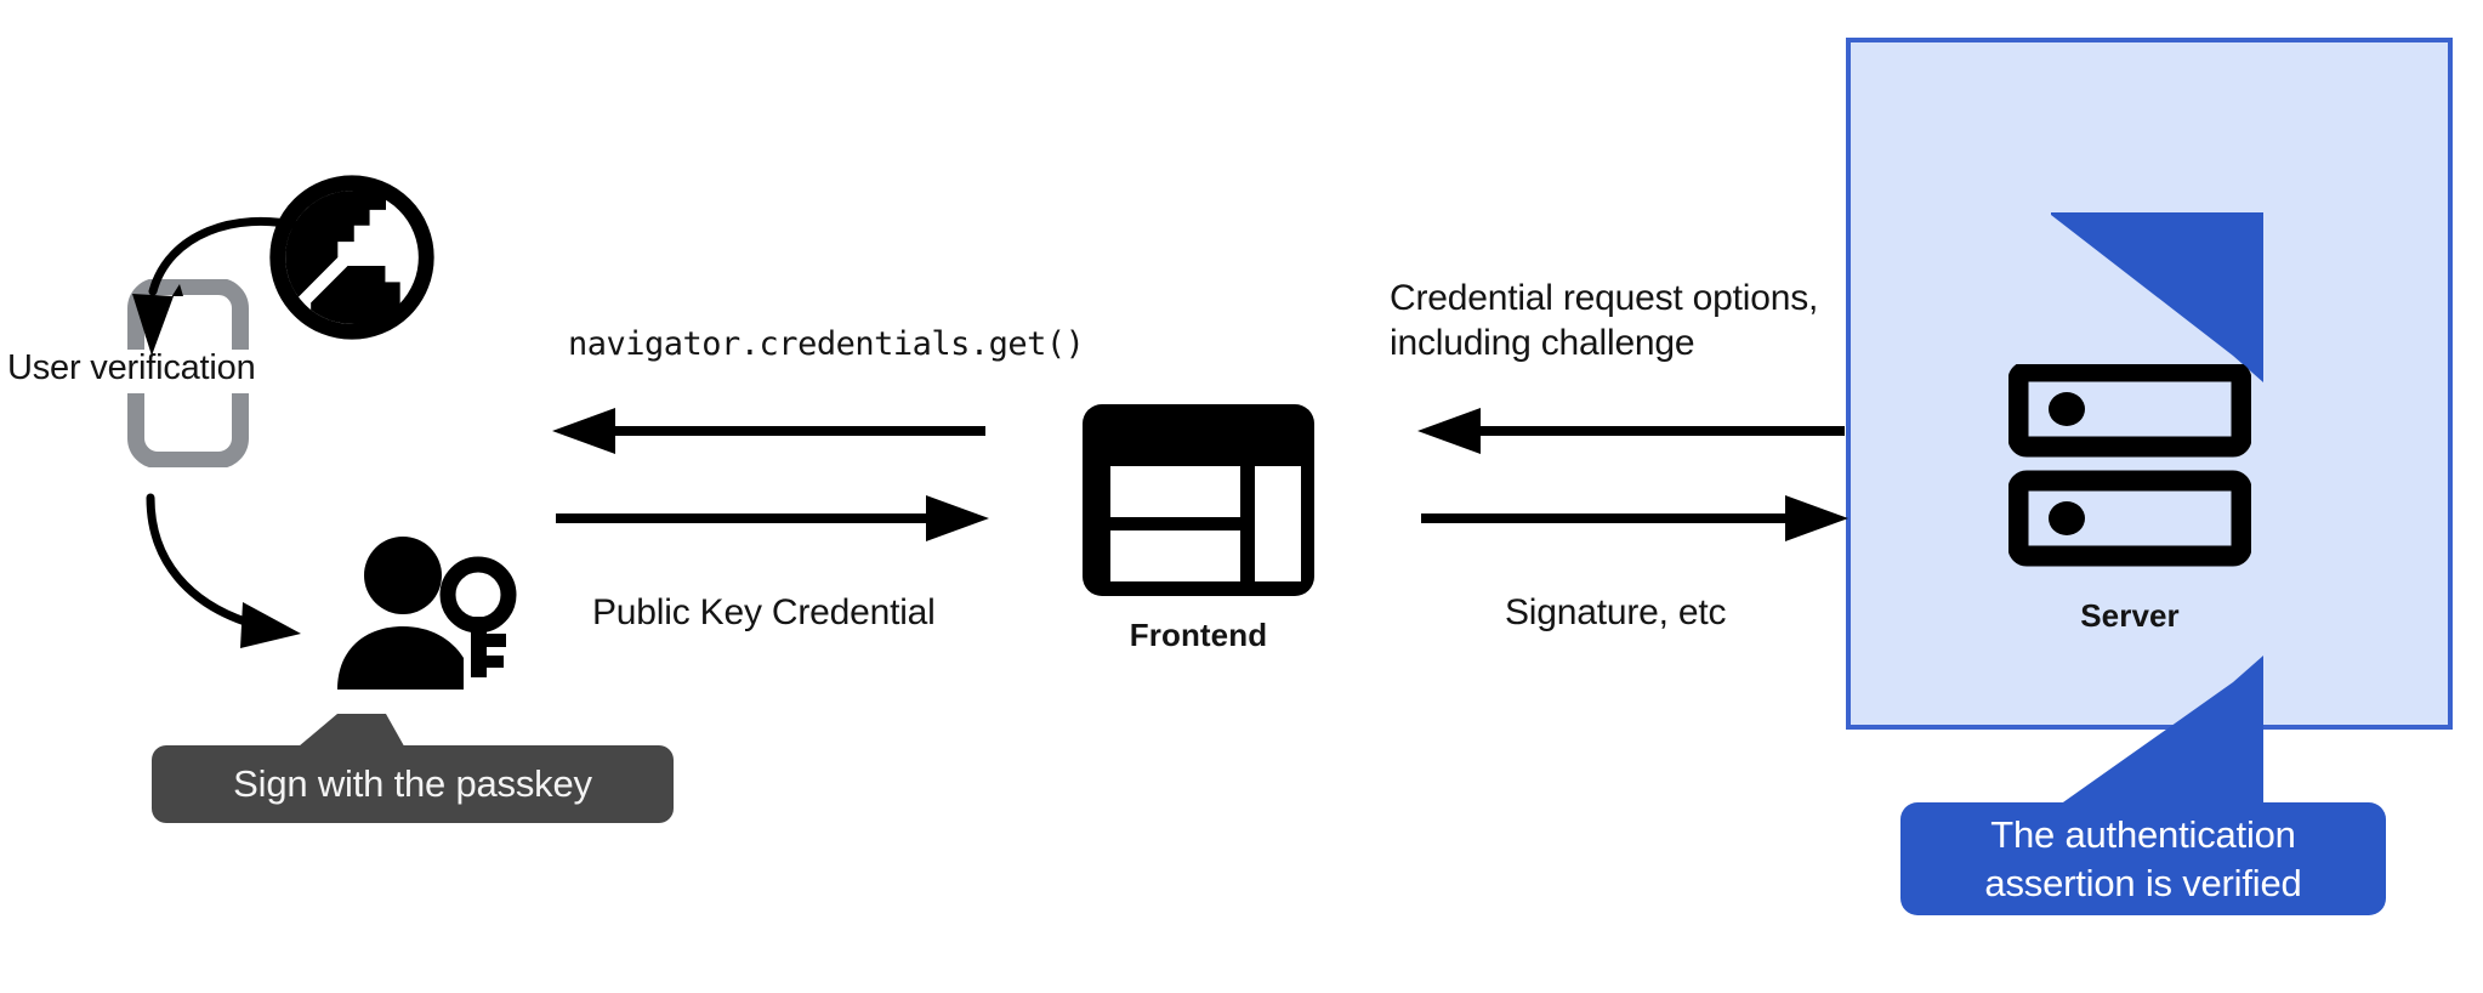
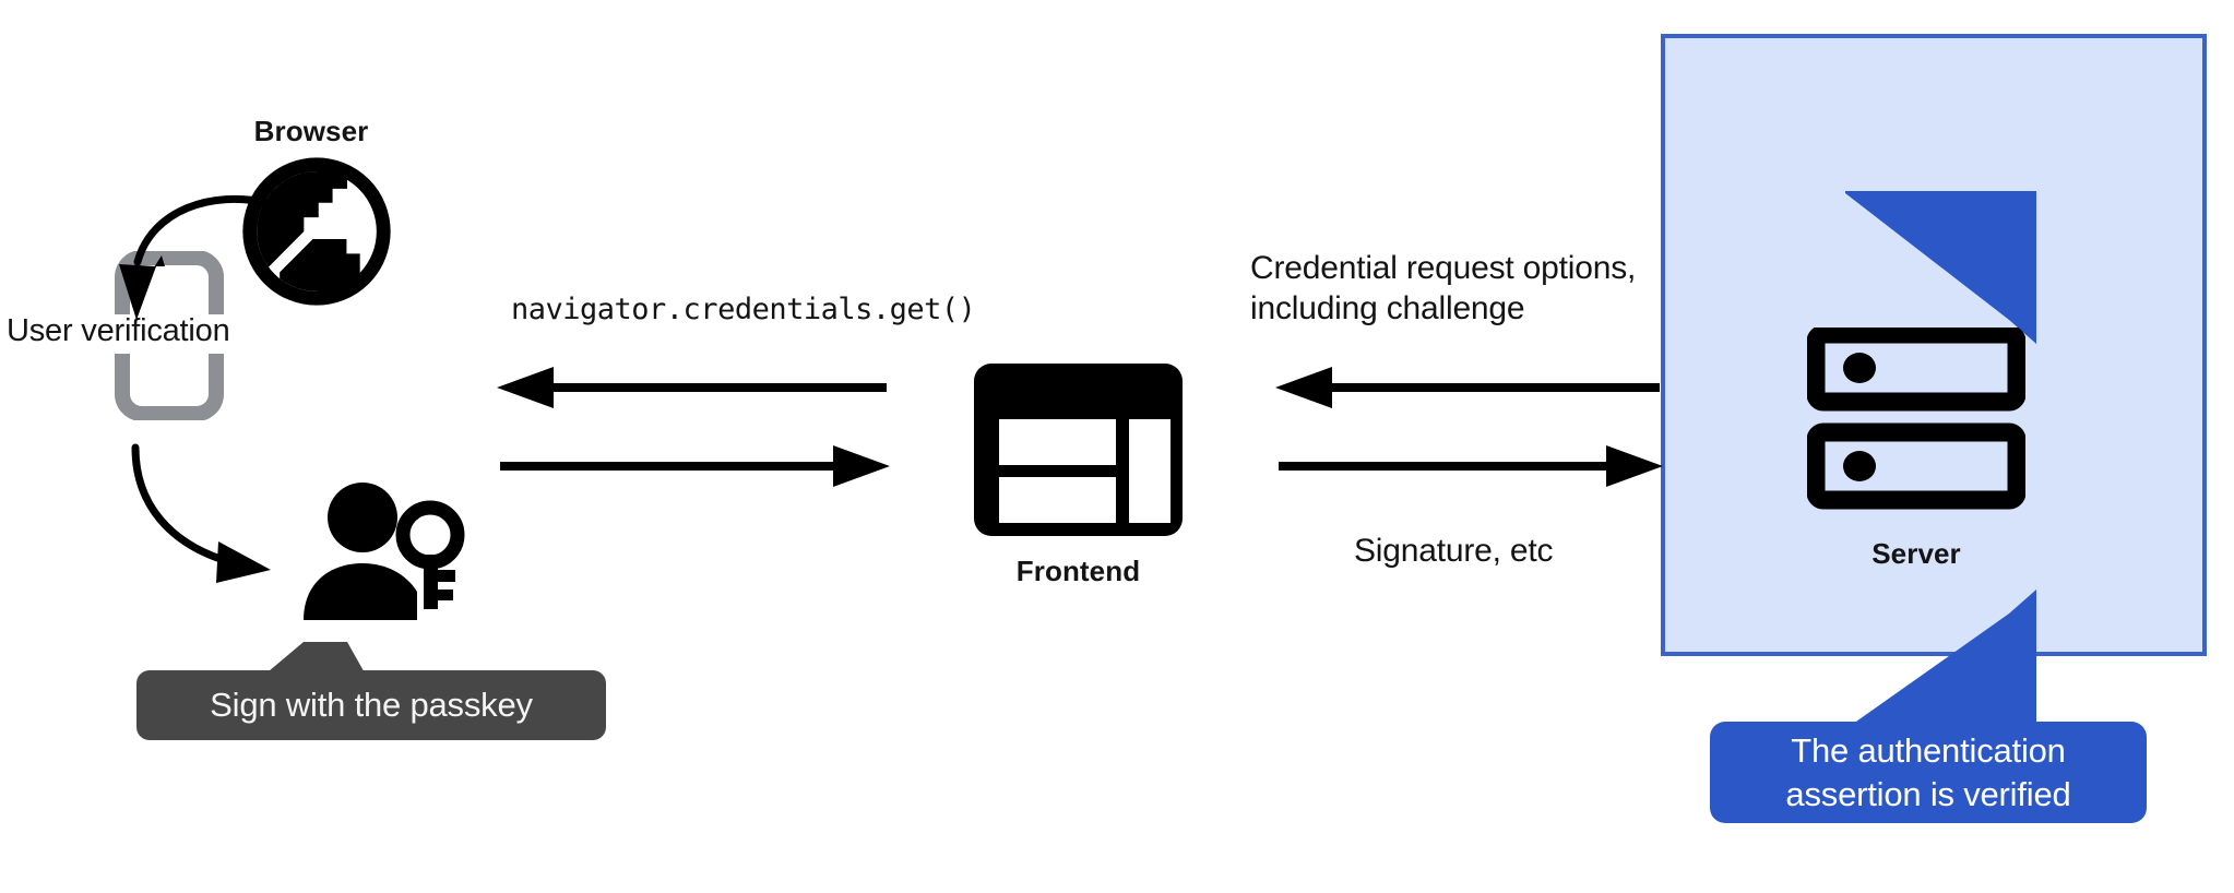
  Server
  The authentication
  assertion is verified
+ Browser
  User verification
  Sign with the passkey
  navigator.credentials.get()
- Public Key Credential
  Frontend
  Credential request options,
  including challenge
  Signature, etc
